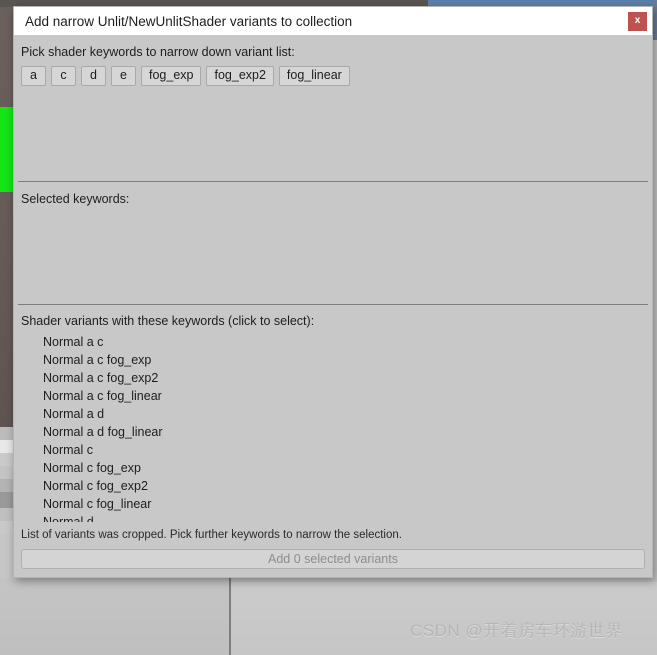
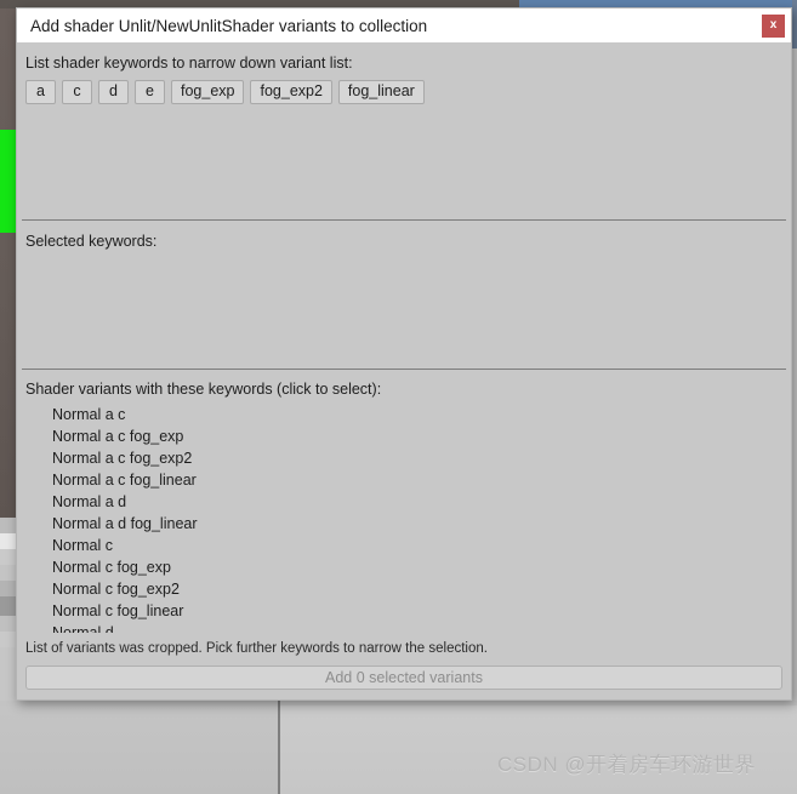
  CSDN @开着房车环游世界
- Add narrow Unlit/NewUnlitShader variants to collection
+ Add shader Unlit/NewUnlitShader variants to collection
  x
- Pick shader keywords to narrow down variant list:
+ List shader keywords to narrow down variant list:
  a
  c
  d
  e
  fog_exp
  fog_exp2
  fog_linear
  Selected keywords:
  Shader variants with these keywords (click to select):
  Normal a c
  Normal a c fog_exp
  Normal a c fog_exp2
  Normal a c fog_linear
  Normal a d
  Normal a d fog_linear
  Normal c
  Normal c fog_exp
  Normal c fog_exp2
  Normal c fog_linear
  List of variants was cropped. Pick further keywords to narrow the selection.
  Add 0 selected variants
